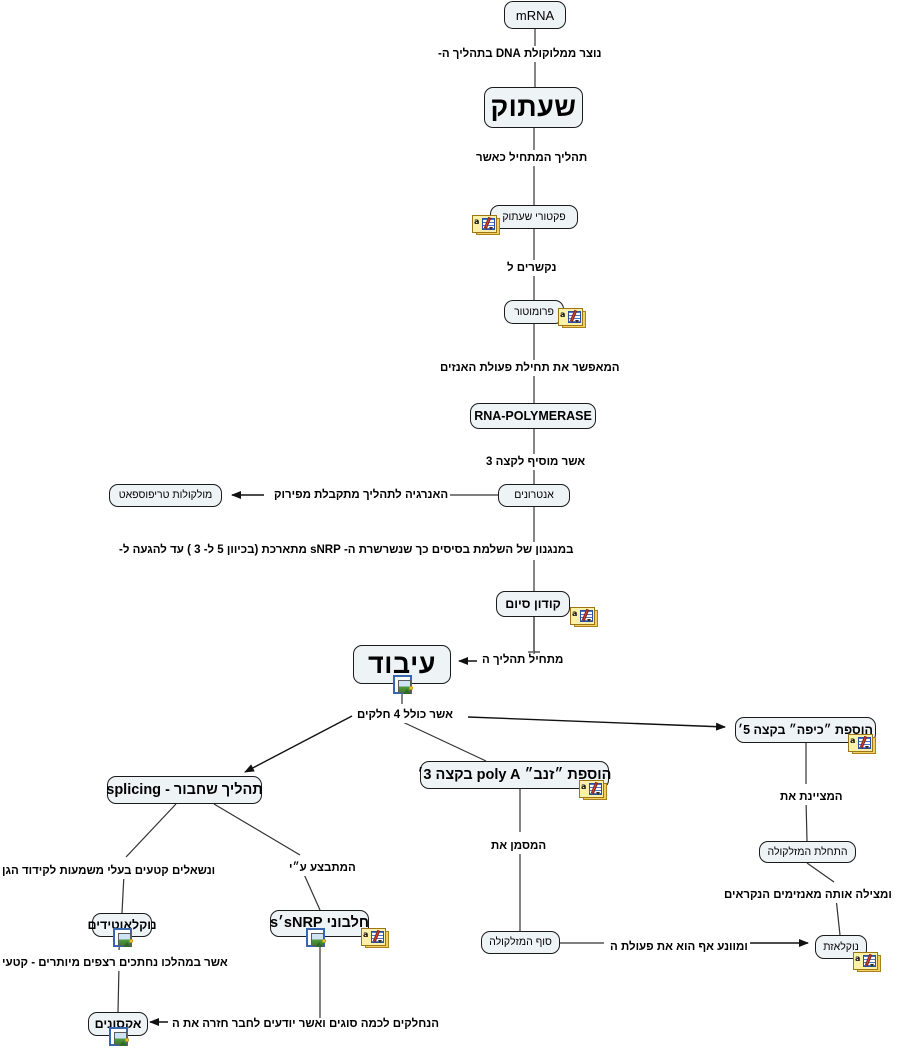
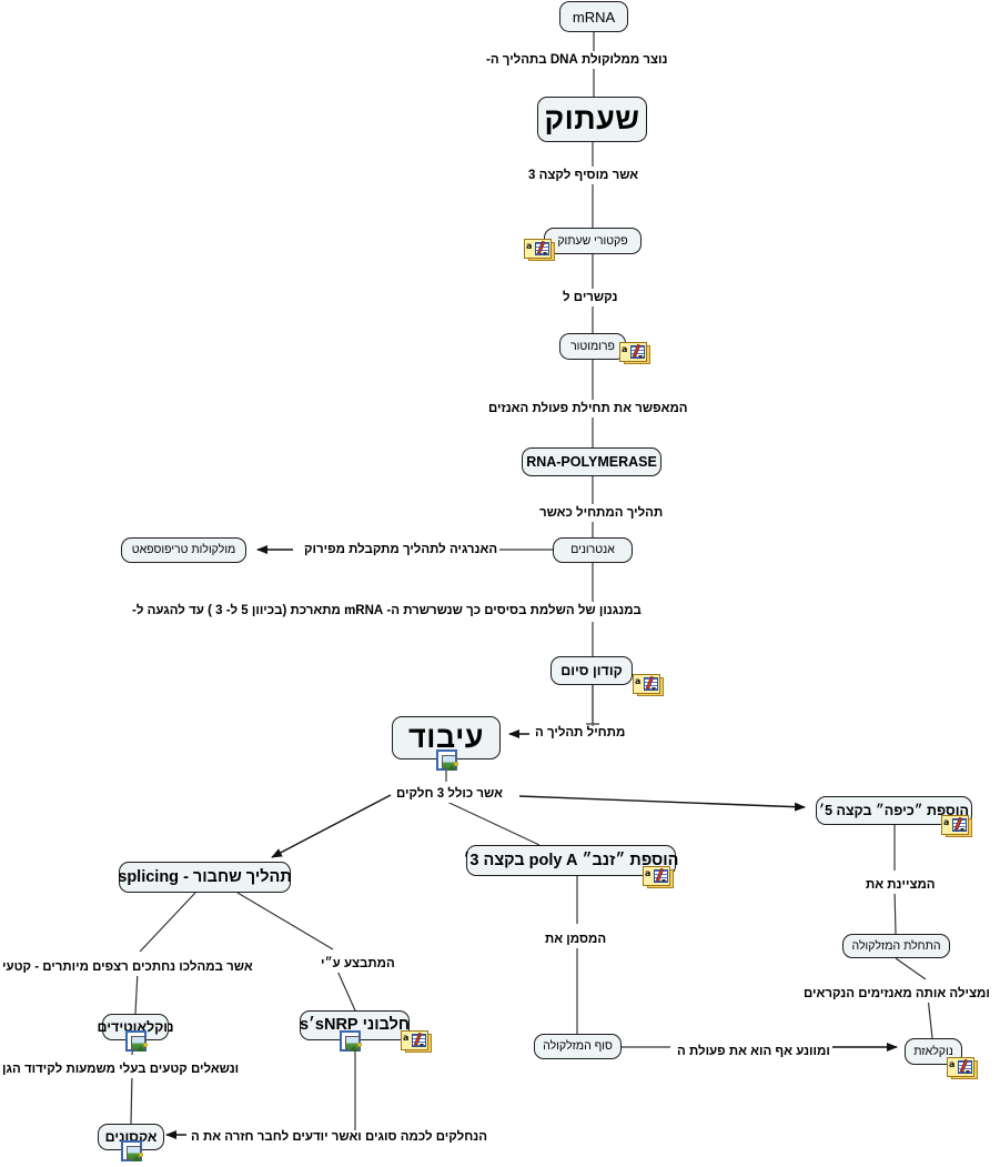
  mRNA
  שעתוק
  פקטורי שעתוק
  a
  פרומוטור
  a
  RNA-POLYMERASE
  אנטרונים
  מולקולות טריפוספאט
  קודון סיום
  a
  עיבוד
  הוספת ״כיפה״ בקצה 5׳
  a
  הוספת ״זנב״ poly A בקצה 3׳
  a
  תהליך שחבור - splicing
  התחלת המזלקולה
  נוקלאוטידים
  חלבוני sNRP׳s
  a
  סוף המזלקולה
  נוקלאזת
  a
  אקסונים
  נוצר ממלוקולת DNA בתהליך ה-
- תהליך המתחיל כאשר
+ אשר מוסיף לקצה 3
  נקשרים ל
  המאפשר את תחילת פעולת האנזים
- אשר מוסיף לקצה 3
+ תהליך המתחיל כאשר
  האנרגיה לתהליך מתקבלת מפירוק
- במנגנון של השלמת בסיסים כך שנשרשרת ה- sNRP מתארכת (בכיוון 5 ל- 3 ) עד להגעה ל-
+ במנגנון של השלמת בסיסים כך שנשרשרת ה- mRNA מתארכת (בכיוון 5 ל- 3 ) עד להגעה ל-
  מתחיל תהליך ה
- אשר כולל 4 חלקים
+ אשר כולל 3 חלקים
  המציינת את
  המסמן את
  ומצילה אותה מאנזימים הנקראים
  המתבצע ע״י
- ונשאלים קטעים בעלי משמעות לקידוד הגן
+ אשר במהלכו נחתכים רצפים מיותרים - קטעי
  ומוונע אף הוא את פעולת ה
- אשר במהלכו נחתכים רצפים מיותרים - קטעי
+ ונשאלים קטעים בעלי משמעות לקידוד הגן
  הנחלקים לכמה סוגים ואשר יודעים לחבר חזרה את ה
